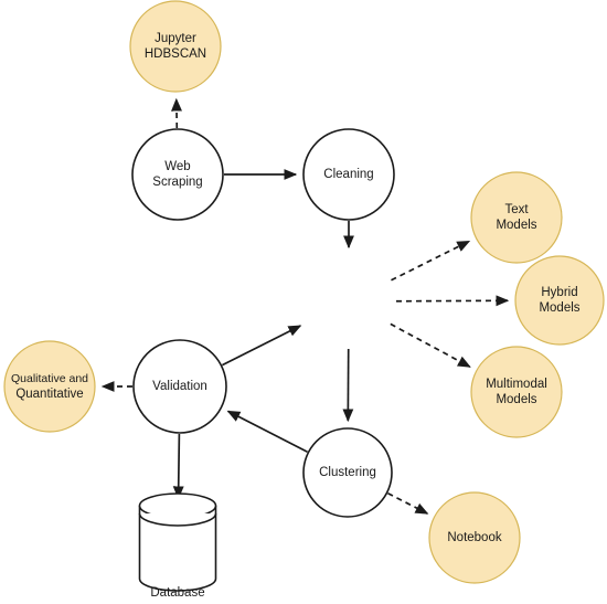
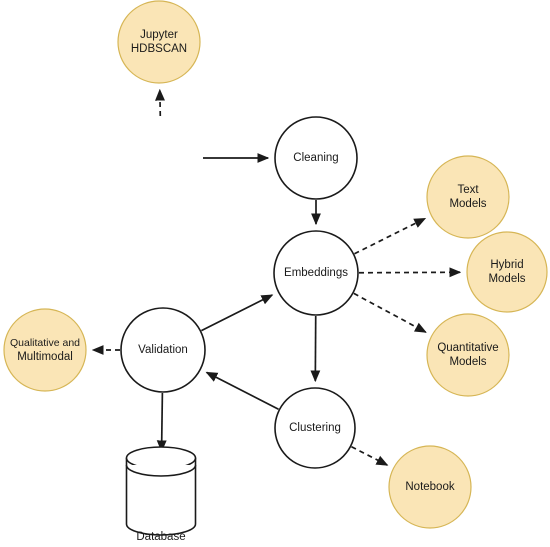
  Jupyter
  HDBSCAN
- Web
- Scraping
  Cleaning
+ Embeddings
  Text
  Models
  Hybrid
  Models
- Multimodal
+ Quantitative
  Models
  Validation
  Qualitative and
- Quantitative
+ Multimodal
  Clustering
  Notebook
  Database
